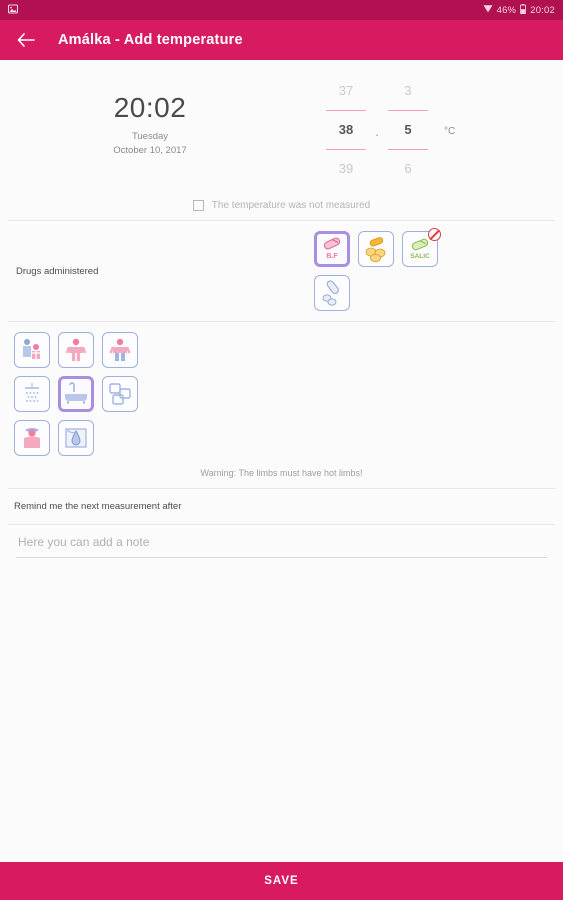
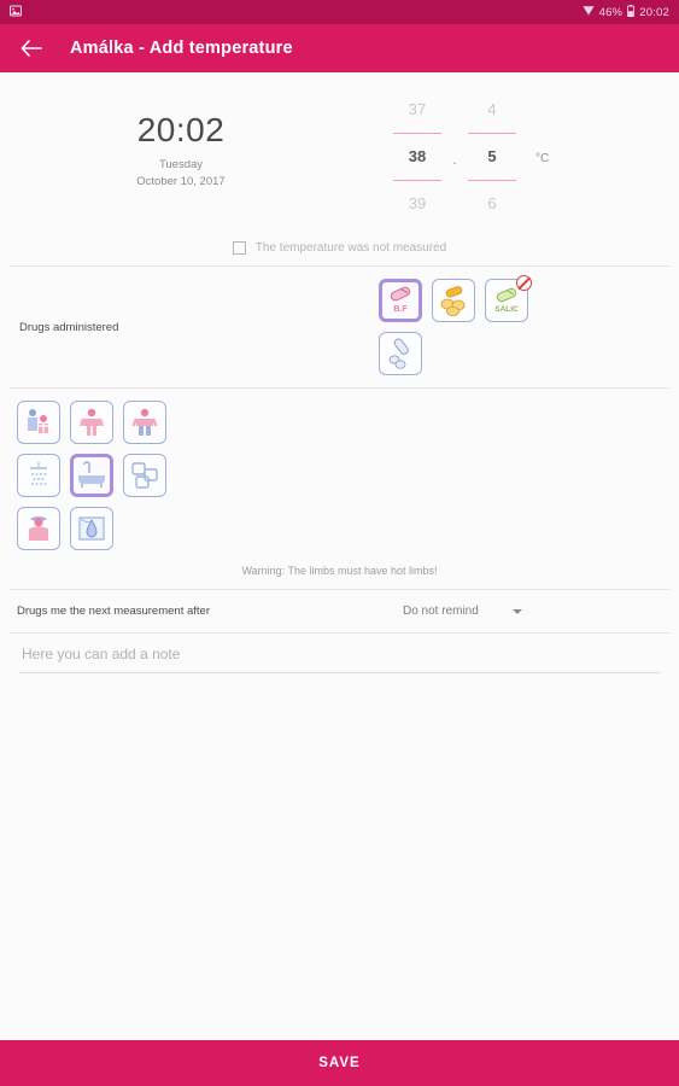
  46%
  20:02
  Amálka - Add temperature
  20:02
  Tuesday
  October 10, 2017
  37
  38
  39
  .
- 3
+ 4
  5
  6
  °C
  The temperature was not measured
  Drugs administered
  Warning: The limbs must have hot limbs!
- Remind me the next measurement after
+ Drugs me the next measurement after
+ Do not remind
  Here you can add a note
  SAVE
